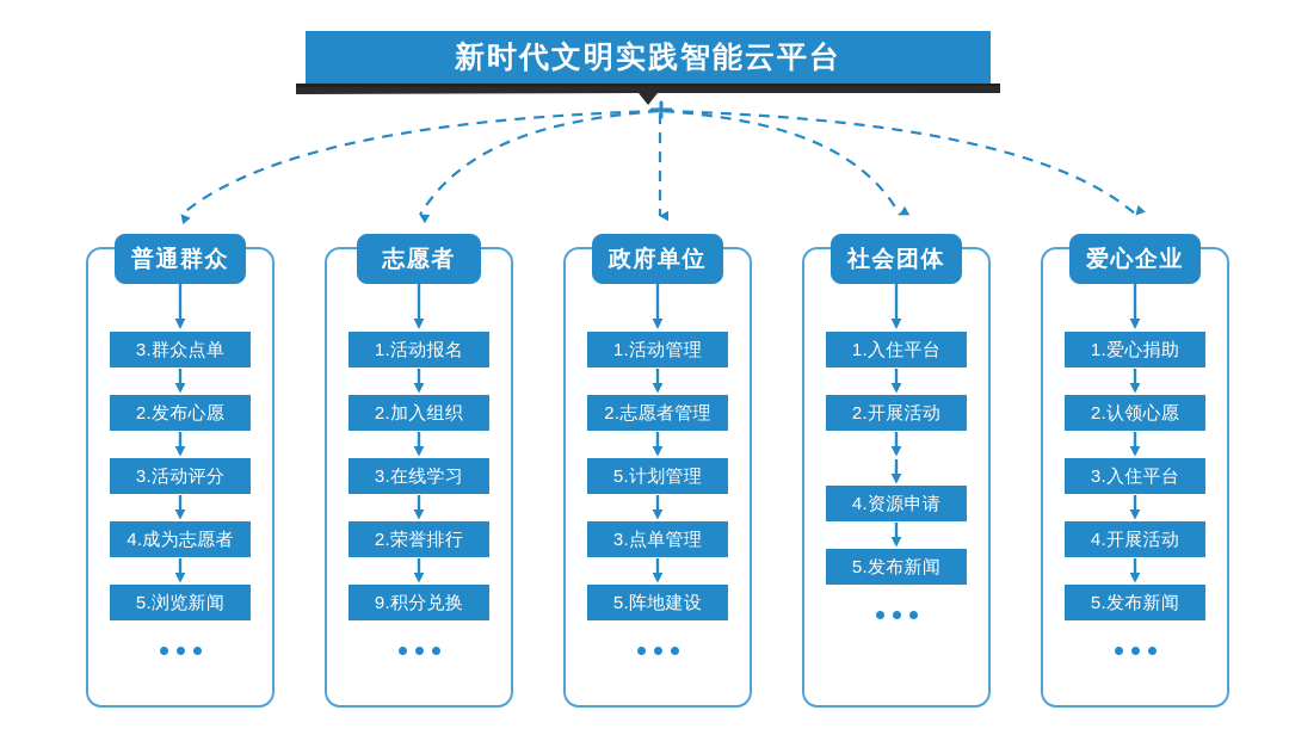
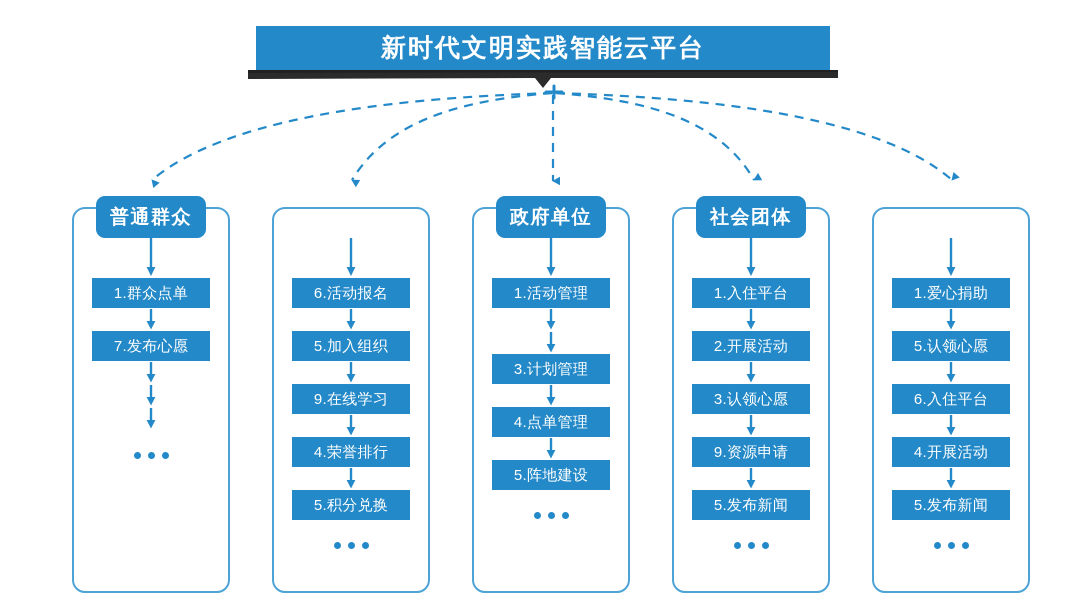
  新时代文明实践智能云平台
  普通群众
- 3.群众点单
+ 1.群众点单
- 2.发布心愿
+ 7.发布心愿
- 3.活动评分
- 4.成为志愿者
- 5.浏览新闻
- 志愿者
- 1.活动报名
+ 6.活动报名
- 2.加入组织
+ 5.加入组织
- 3.在线学习
+ 9.在线学习
- 2.荣誉排行
+ 4.荣誉排行
- 9.积分兑换
+ 5.积分兑换
  政府单位
  1.活动管理
- 2.志愿者管理
- 5.计划管理
+ 3.计划管理
- 3.点单管理
+ 4.点单管理
  5.阵地建设
  社会团体
  1.入住平台
  2.开展活动
+ 3.认领心愿
- 4.资源申请
+ 9.资源申请
  5.发布新闻
- 爱心企业
  1.爱心捐助
- 2.认领心愿
+ 5.认领心愿
- 3.入住平台
+ 6.入住平台
  4.开展活动
  5.发布新闻
